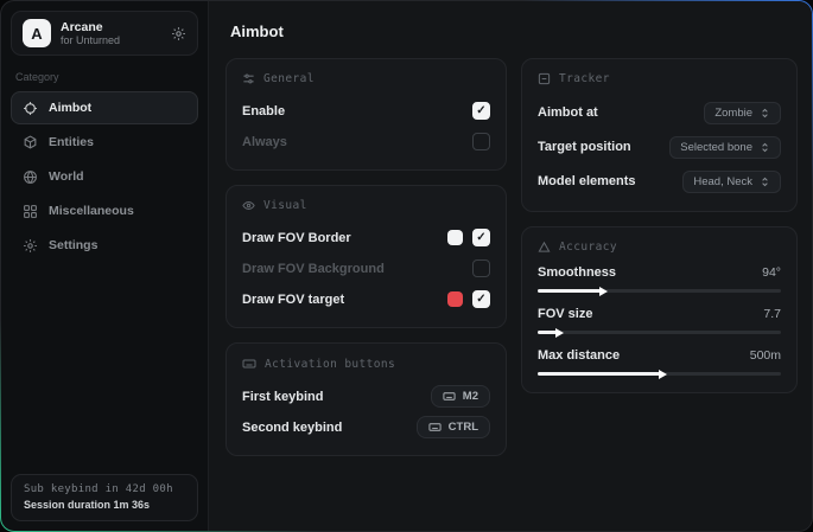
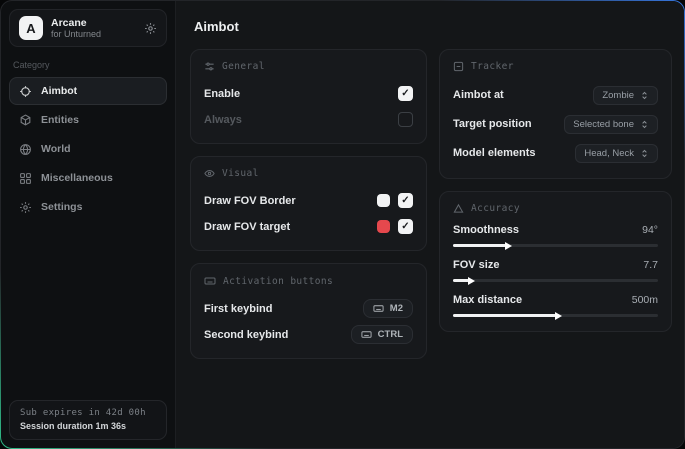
  A
  Arcane
  for Unturned
  Category
  Aimbot
  Entities
  World
  Miscellaneous
  Settings
- Sub keybind in 42d 00h
+ Sub expires in 42d 00h
  Session duration 1m 36s
  Aimbot
  General
  Enable
  ✓
  Always
  Visual
  Draw FOV Border
  ✓
- Draw FOV Background
  Draw FOV target
  ✓
  Activation buttons
  First keybind
  M2
  Second keybind
  CTRL
  Tracker
  Aimbot at
  Zombie
  Target position
  Selected bone
  Model elements
  Head, Neck
  Accuracy
  Smoothness
  94°
  FOV size
  7.7
  Max distance
  500m
